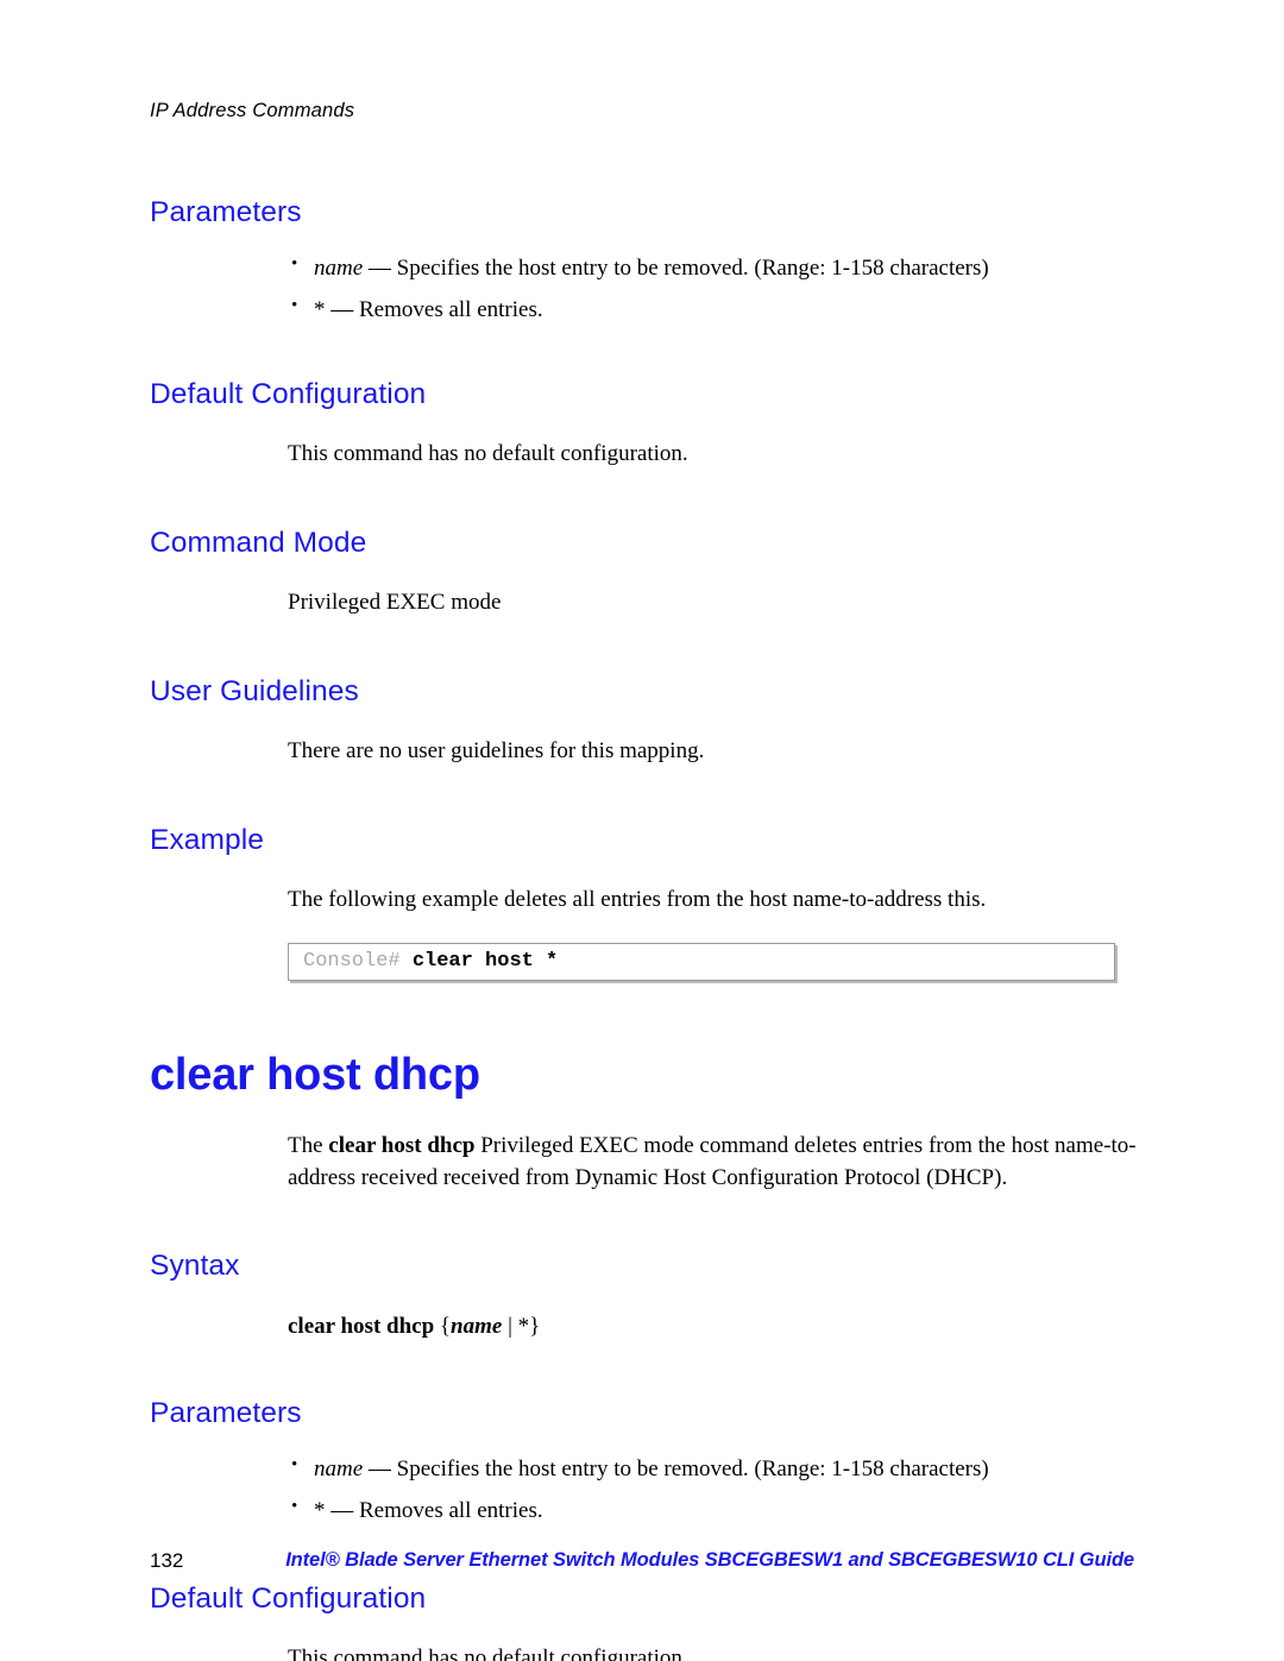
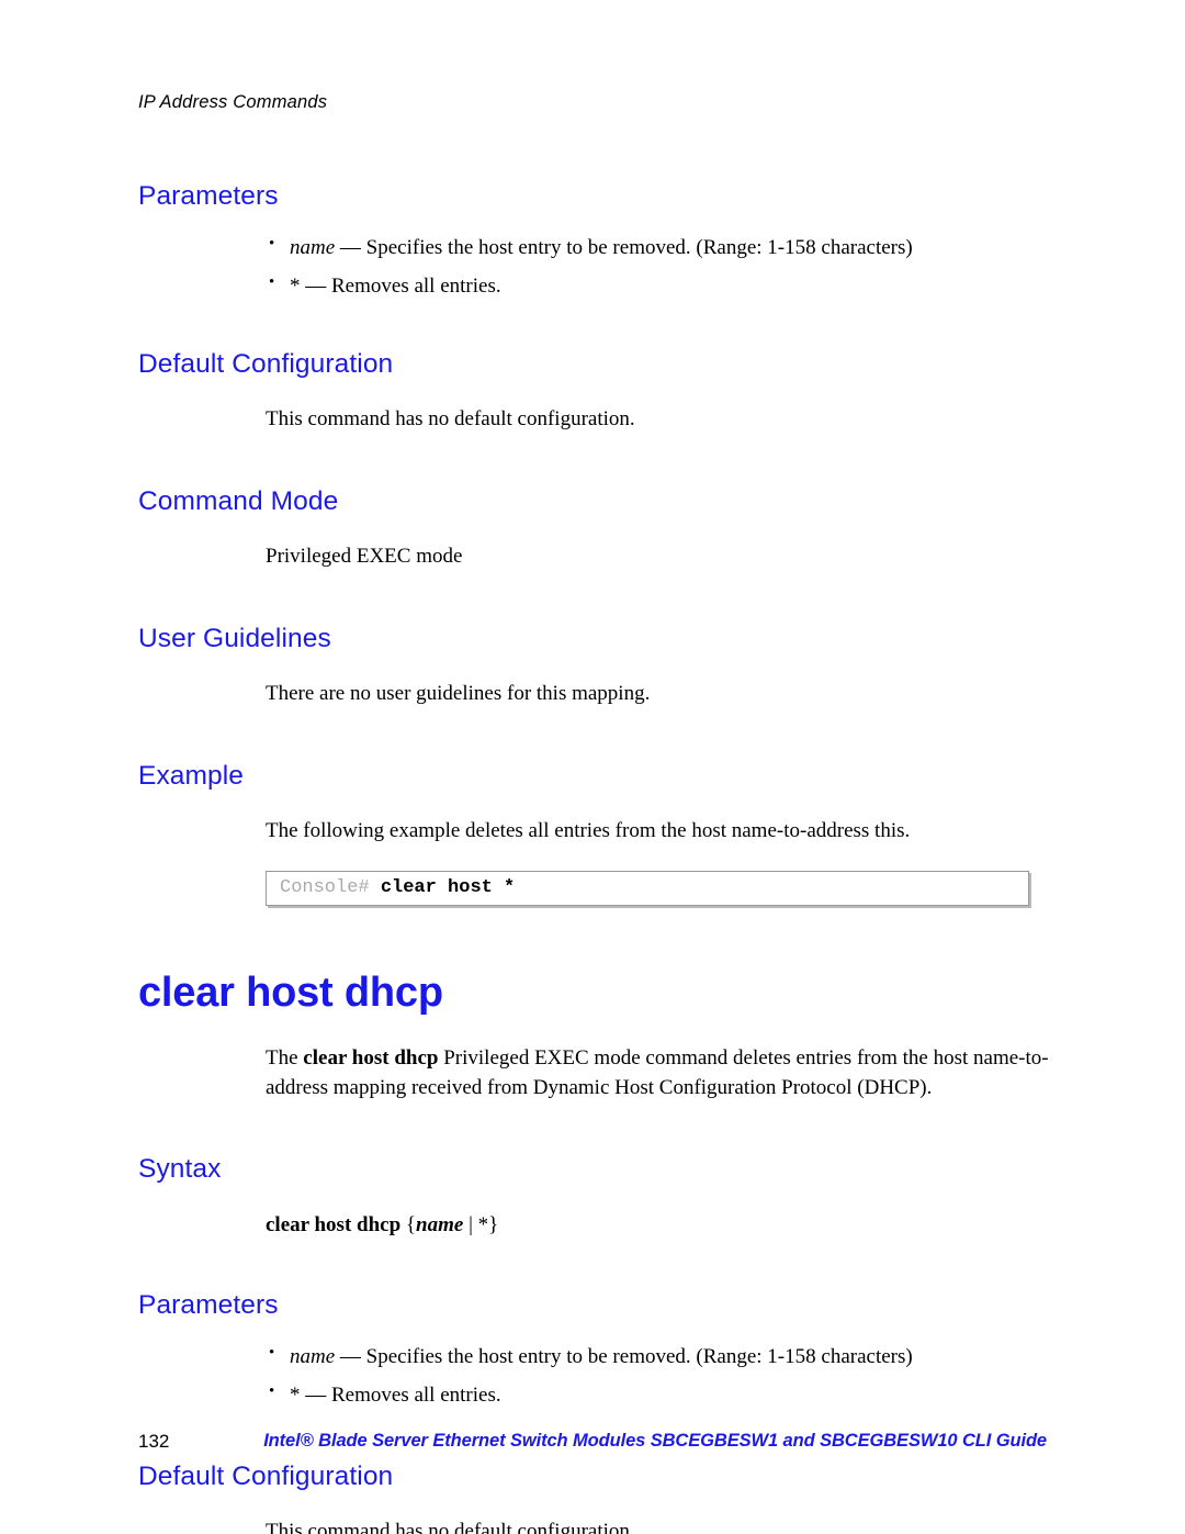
  IP Address Commands
  Parameters
  name — Specifies the host entry to be removed. (Range: 1-158 characters)
  * — Removes all entries.
  Default Configuration
  This command has no default configuration.
  Command Mode
  Privileged EXEC mode
  User Guidelines
  There are no user guidelines for this mapping.
  Example
  The following example deletes all entries from the host name-to-address this.
  Console#
  clear host *
  clear host dhcp
- The clear host dhcp Privileged EXEC mode command deletes entries from the host name-to-address received received from Dynamic Host Configuration Protocol (DHCP).
+ The clear host dhcp Privileged EXEC mode command deletes entries from the host name-to-address mapping received from Dynamic Host Configuration Protocol (DHCP).
  Syntax
  clear host dhcp {name | *}
  Parameters
  name — Specifies the host entry to be removed. (Range: 1-158 characters)
  * — Removes all entries.
  Default Configuration
  This command has no default configuration.
  132
  Intel® Blade Server Ethernet Switch Modules SBCEGBESW1 and SBCEGBESW10 CLI Guide
